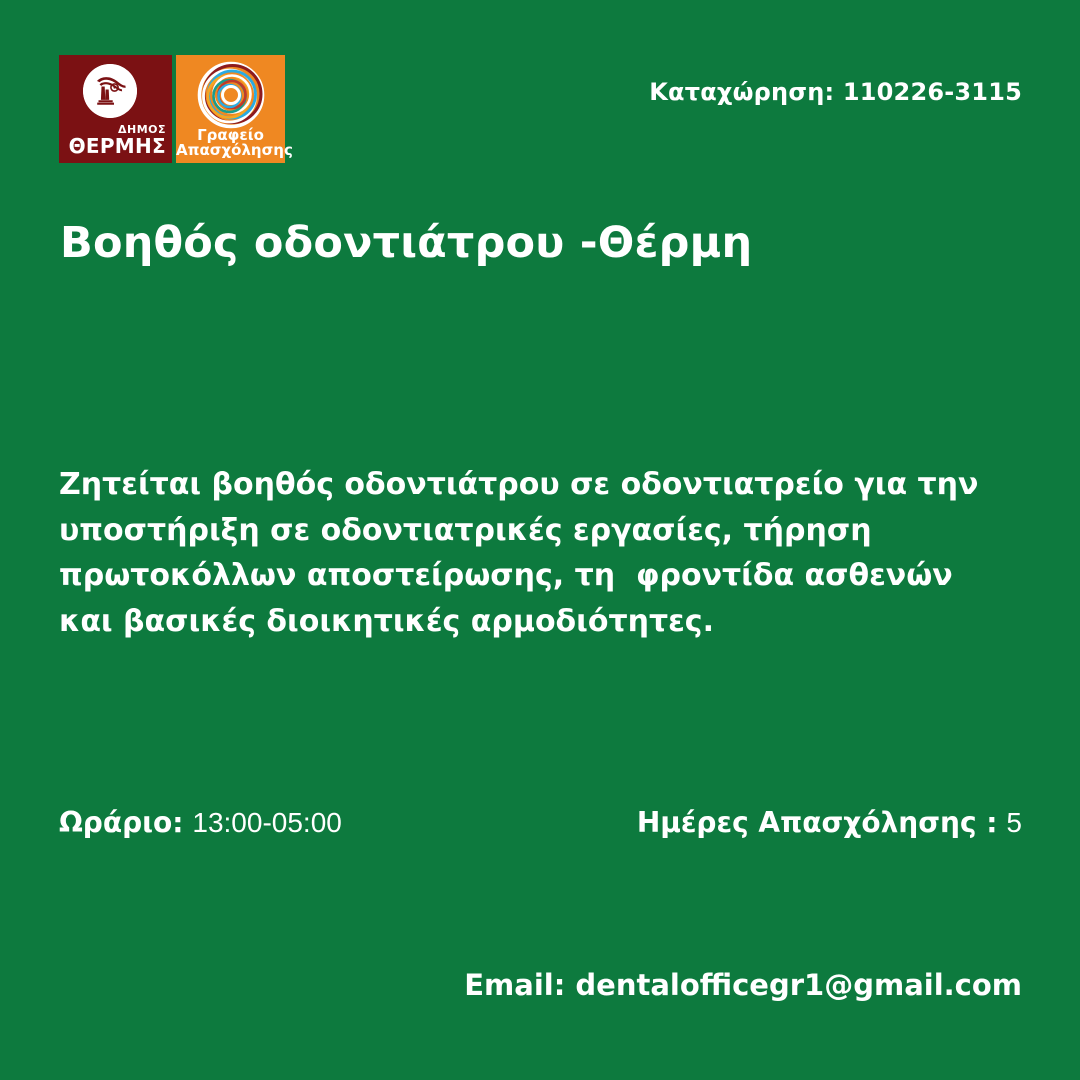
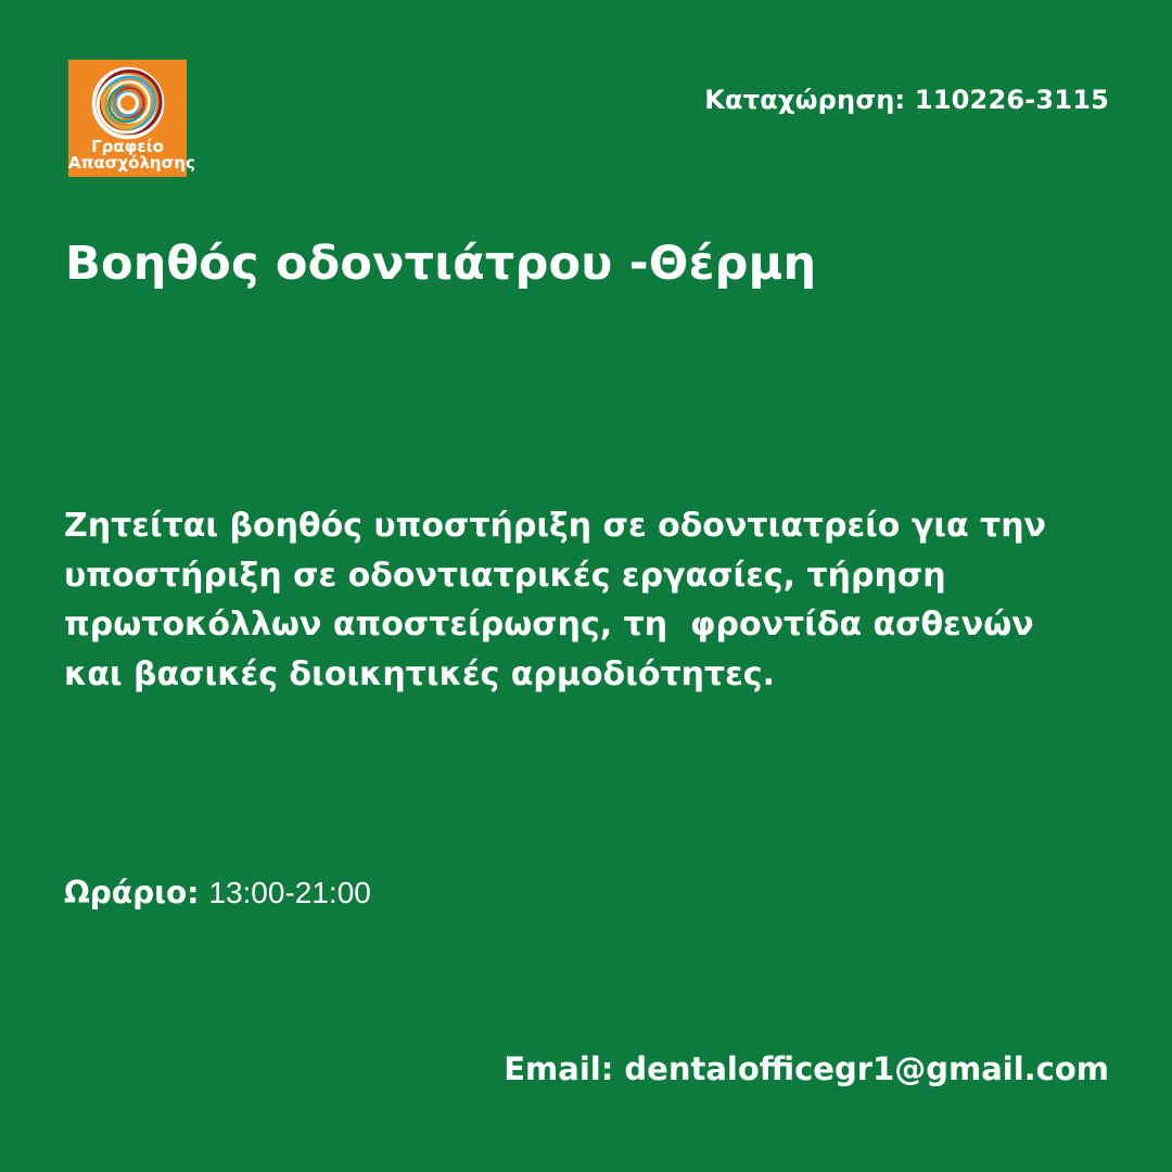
- ΔΗΜΟΣ
- ΘΕΡΜΗΣ
  Γραφείο
  Απασχόλησης
  Καταχώρηση: 110226-3115
  Βοηθός οδοντιάτρου -Θέρμη
- Ζητείται βοηθός οδοντιάτρου σε οδοντιατρείο για την υποστήριξη σε οδοντιατρικές εργασίες, τήρηση πρωτοκόλλων αποστείρωσης, τη φροντίδα ασθενών και βασικές διοικητικές αρμοδιότητες.
+ Ζητείται βοηθός υποστήριξη σε οδοντιατρείο για την υποστήριξη σε οδοντιατρικές εργασίες, τήρηση πρωτοκόλλων αποστείρωσης, τη φροντίδα ασθενών και βασικές διοικητικές αρμοδιότητες.
- Ωράριο: 13:00-05:00
+ Ωράριο: 13:00-21:00
- Ημέρες Απασχόλησης : 5
  Email: dentalofficegr1@gmail.com
